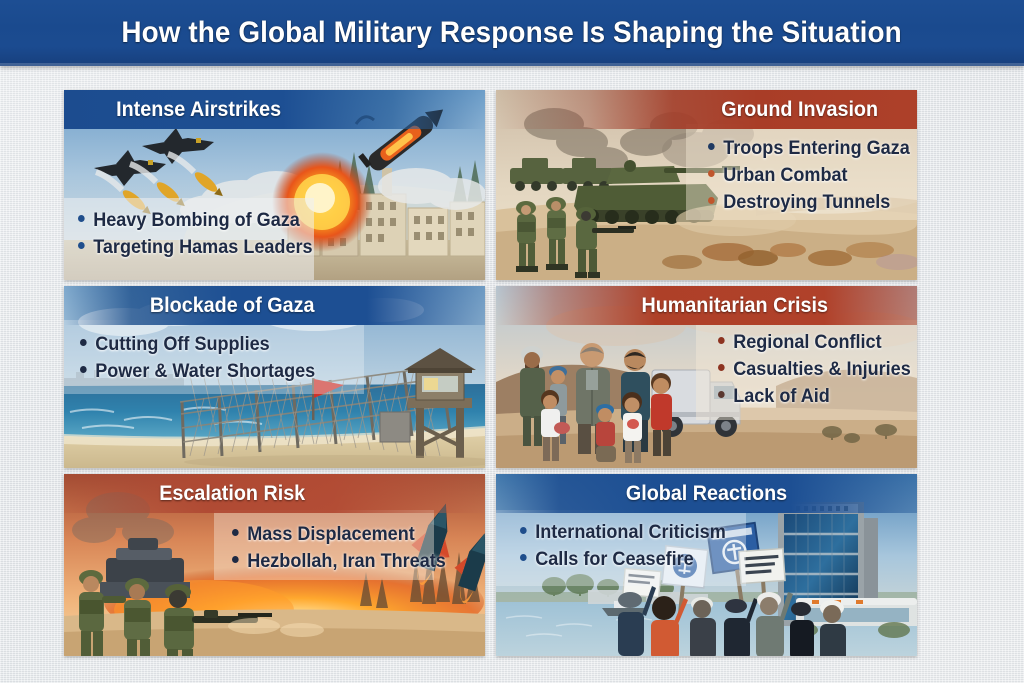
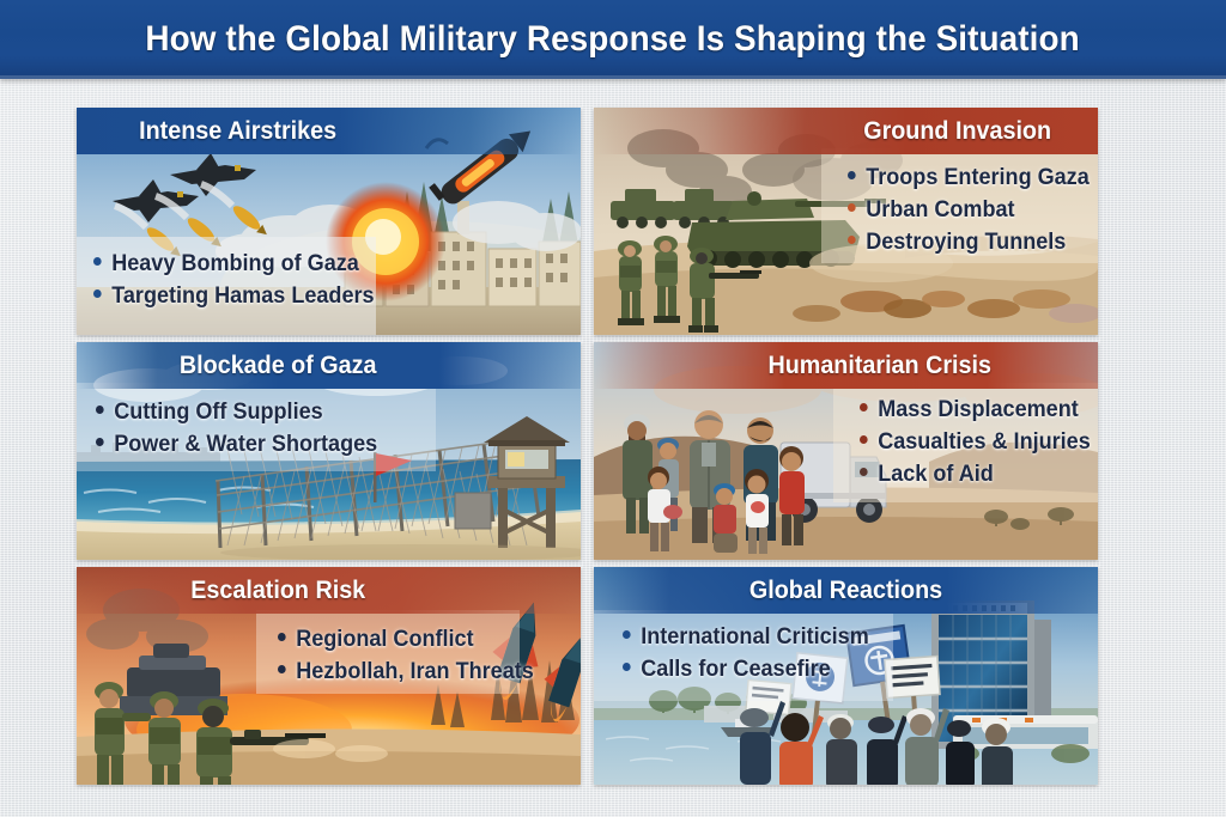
  How the Global Military Response Is Shaping the Situation
  Intense Airstrikes
  Heavy Bombing of Gaza
  Targeting Hamas Leaders
  Ground Invasion
  Troops Entering Gaza
  Urban Combat
  Destroying Tunnels
  Blockade of Gaza
  Cutting Off Supplies
  Power & Water Shortages
  Humanitarian Crisis
- Regional Conflict
+ Mass Displacement
  Casualties & Injuries
  Lack of Aid
  Escalation Risk
- Mass Displacement
+ Regional Conflict
  Hezbollah, Iran Threats
  Global Reactions
  International Criticism
  Calls for Ceasefire
